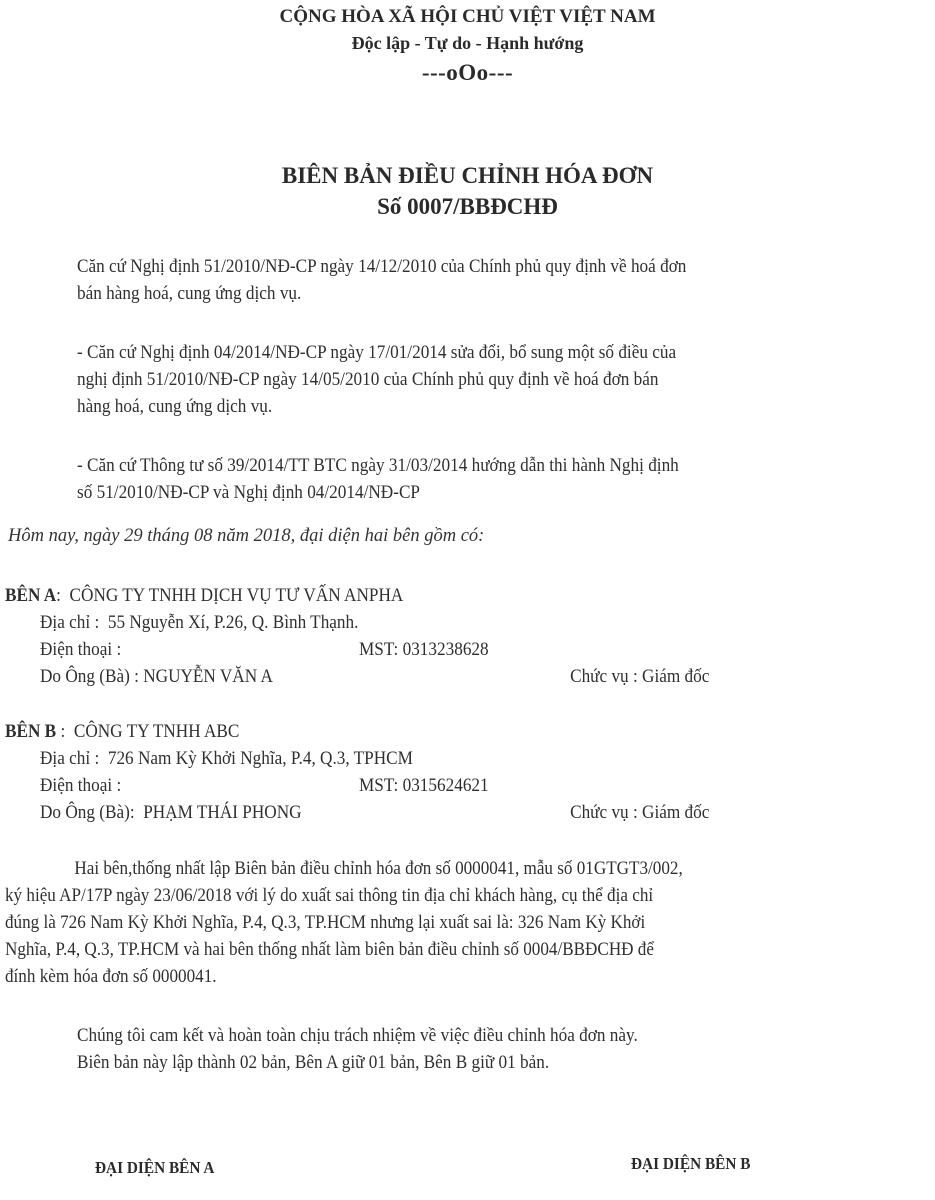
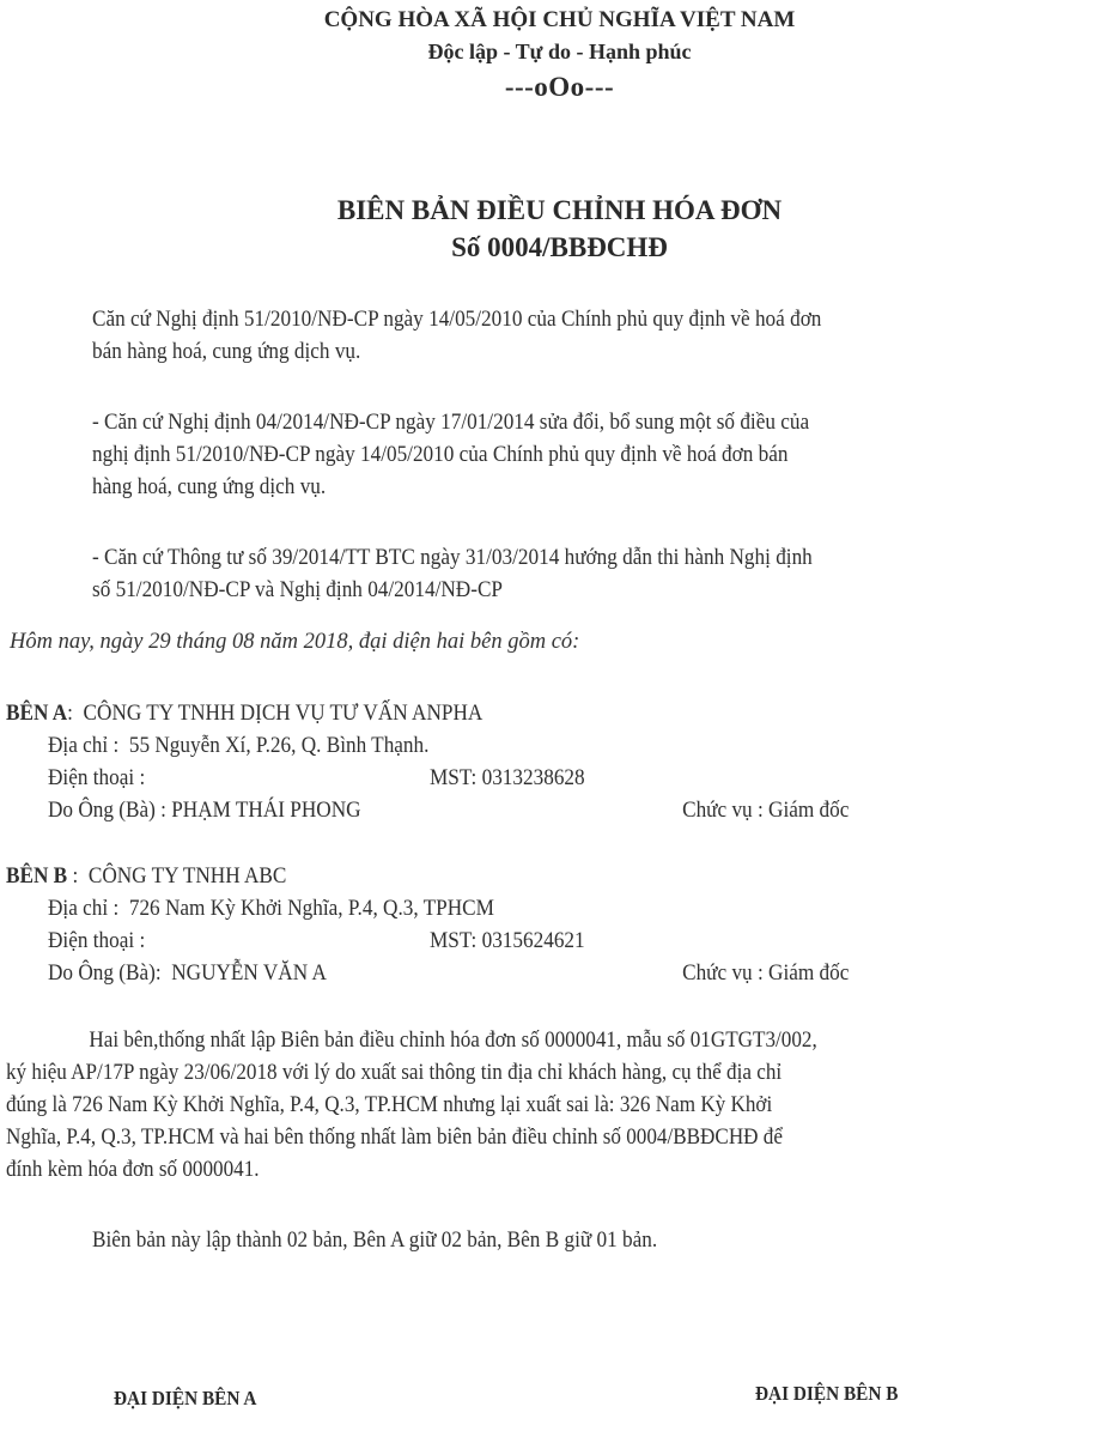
- CỘNG HÒA XÃ HỘI CHỦ VIỆT VIỆT NAM
+ CỘNG HÒA XÃ HỘI CHỦ NGHĨA VIỆT NAM
- Độc lập - Tự do - Hạnh hướng
+ Độc lập - Tự do - Hạnh phúc
  ---oOo---
  BIÊN BẢN ĐIỀU CHỈNH HÓA ĐƠN
- Số 0007/BBĐCHĐ
+ Số 0004/BBĐCHĐ
- Căn cứ Nghị định 51/2010/NĐ-CP ngày 14/12/2010 của Chính phủ quy định về hoá đơn
+ Căn cứ Nghị định 51/2010/NĐ-CP ngày 14/05/2010 của Chính phủ quy định về hoá đơn
  bán hàng hoá, cung ứng dịch vụ.
  - Căn cứ Nghị định 04/2014/NĐ-CP ngày 17/01/2014 sửa đổi, bổ sung một số điều của
  nghị định 51/2010/NĐ-CP ngày 14/05/2010 của Chính phủ quy định về hoá đơn bán
  hàng hoá, cung ứng dịch vụ.
  - Căn cứ Thông tư số 39/2014/TT BTC ngày 31/03/2014 hướng dẫn thi hành Nghị định
  số 51/2010/NĐ-CP và Nghị định 04/2014/NĐ-CP
  Hôm nay, ngày 29 tháng 08 năm 2018, đại diện hai bên gồm có:
  BÊN A: CÔNG TY TNHH DỊCH VỤ TƯ VẤN ANPHA
  Địa chỉ : 55 Nguyễn Xí, P.26, Q. Bình Thạnh.
  Điện thoại :
  MST: 0313238628
- Do Ông (Bà) : NGUYỄN VĂN A
+ Do Ông (Bà) : PHẠM THÁI PHONG
  Chức vụ : Giám đốc
  BÊN B : CÔNG TY TNHH ABC
  Địa chỉ : 726 Nam Kỳ Khởi Nghĩa, P.4, Q.3, TPHCM
  Điện thoại :
  MST: 0315624621
- Do Ông (Bà): PHẠM THÁI PHONG
+ Do Ông (Bà): NGUYỄN VĂN A
  Chức vụ : Giám đốc
  Hai bên,thống nhất lập Biên bản điều chỉnh hóa đơn số 0000041, mẫu số 01GTGT3/002,
  ký hiệu AP/17P ngày 23/06/2018 với lý do xuất sai thông tin địa chỉ khách hàng, cụ thể địa chỉ
  đúng là 726 Nam Kỳ Khởi Nghĩa, P.4, Q.3, TP.HCM nhưng lại xuất sai là: 326 Nam Kỳ Khởi
  Nghĩa, P.4, Q.3, TP.HCM và hai bên thống nhất làm biên bản điều chỉnh số 0004/BBĐCHĐ để
  đính kèm hóa đơn số 0000041.
- Chúng tôi cam kết và hoàn toàn chịu trách nhiệm về việc điều chỉnh hóa đơn này.
- Biên bản này lập thành 02 bản, Bên A giữ 01 bản, Bên B giữ 01 bản.
+ Biên bản này lập thành 02 bản, Bên A giữ 02 bản, Bên B giữ 01 bản.
  ĐẠI DIỆN BÊN A
  ĐẠI DIỆN BÊN B
